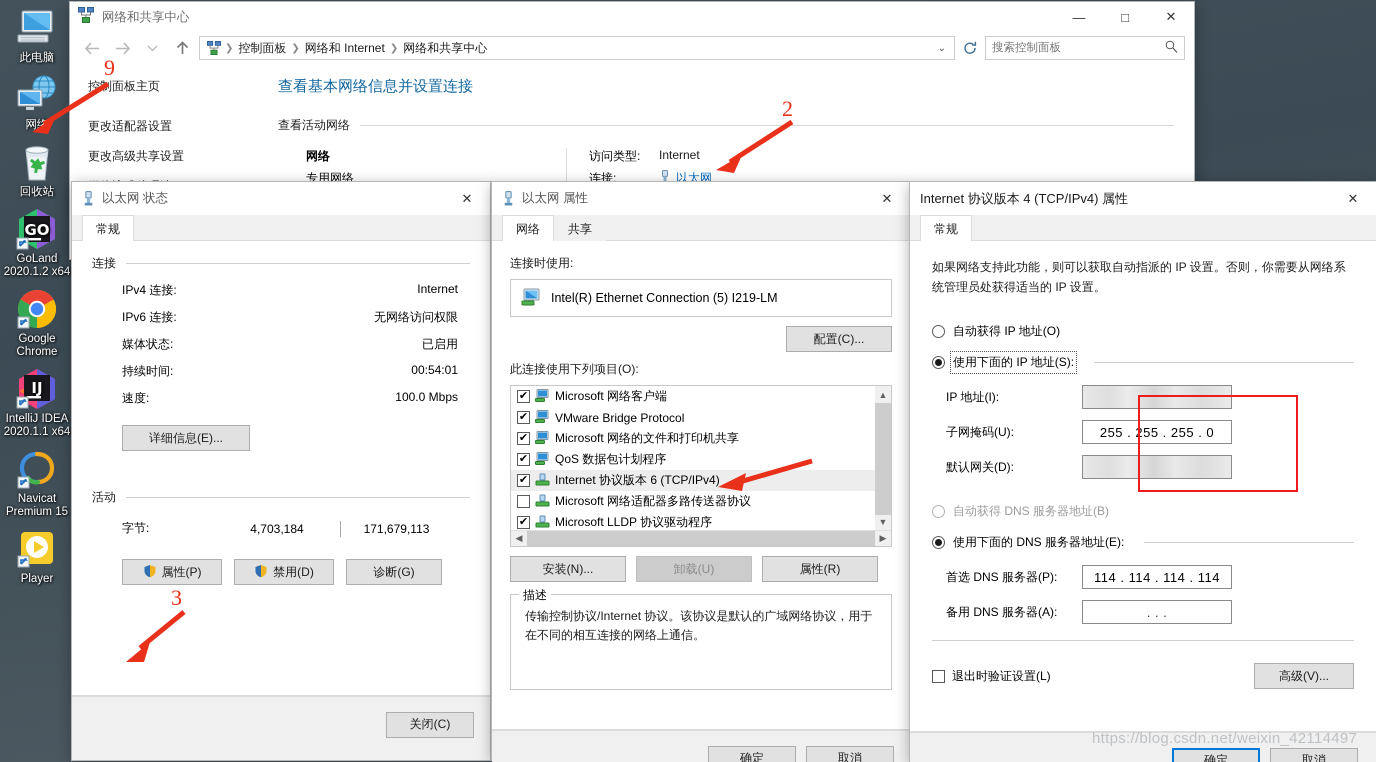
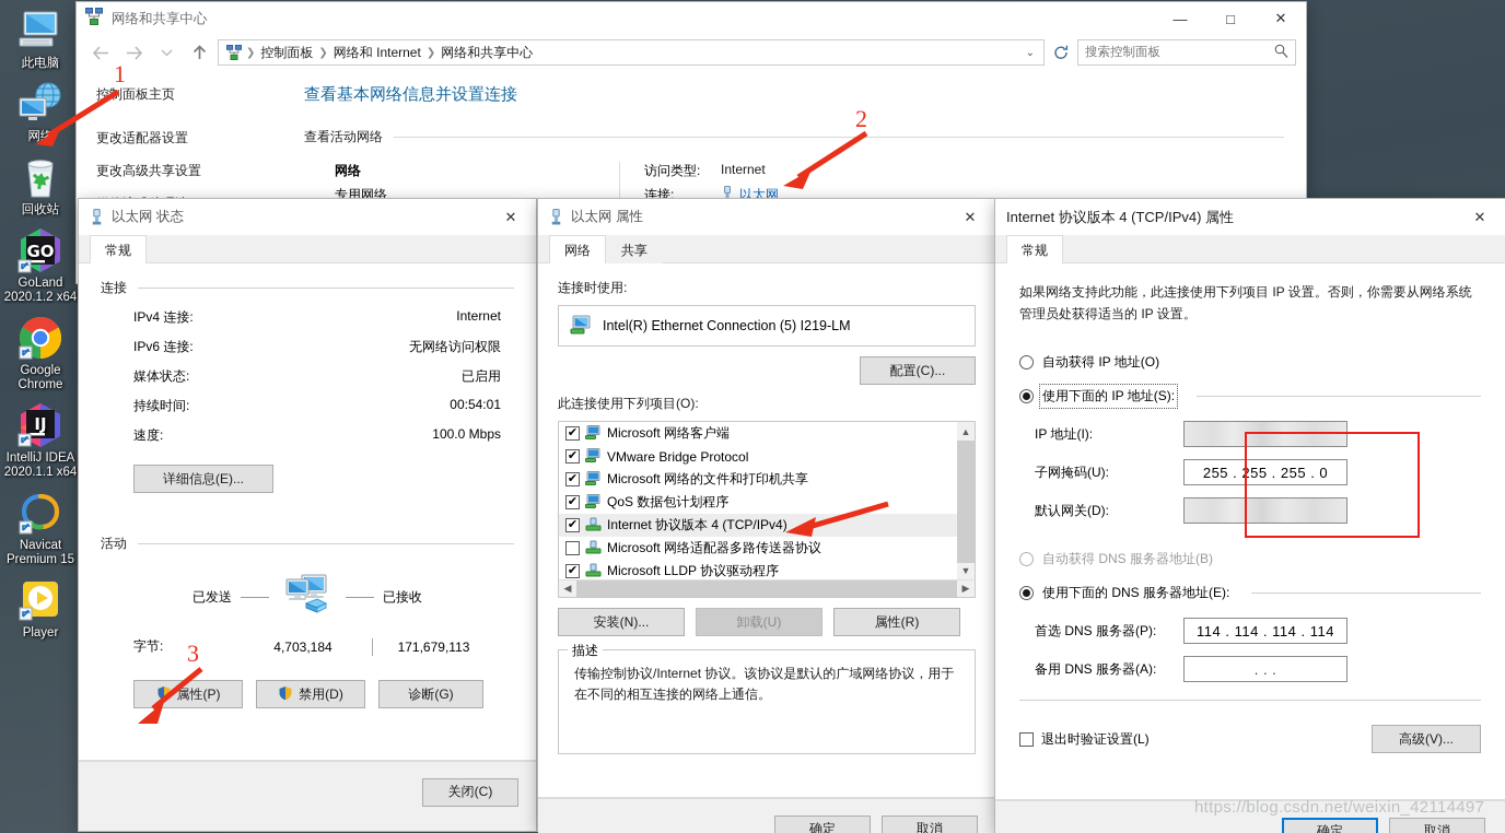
  此电脑
  回收站
  GO
  GoLand 2020.1.2 x64
  Google Chrome
  IJ
  IntelliJ IDEA 2020.1.1 x64
  Navicat Premium 15
  Player
  网络和共享中心
  —
  □
  ✕
  ❯
  控制面板
  ❯
  网络和 Internet
  ❯
  网络和共享中心
  ⌄
  搜索控制面板
  控面板主页
  更改适配器设置
  更改高级共享设置
  查看基本网络信息并设置连接
  查看活动网络
  网络
  专用网络
  访问类型:
  Internet
  连接:
  以太网
  以太网 状态
  ✕
  常规
  连接
  IPv4 连接:
  Internet
  IPv6 连接:
  无网络访问权限
  媒体状态:
  已启用
  持续时间:
  00:54:01
  速度:
  100.0 Mbps
  详细信息(E)...
  活动
+ 已发送
+ 已接收
  字节:
  4,703,184
  171,679,113
  属性(P)
  禁用(D)
  诊断(G)
  关闭(C)
  以太网 属性
  ✕
  网络
  共享
  连接时使用:
  Intel(R) Ethernet Connection (5) I219-LM
  配置(C)...
  此连接使用下列项目(O):
  ✔
  Microsoft 网络客户端
  ✔
  VMware Bridge Protocol
  ✔
  Microsoft 网络的文件和打印机共享
  ✔
  QoS 数据包计划程序
  ✔
- Internet 协议版本 6 (TCP/IPv4)
+ Internet 协议版本 4 (TCP/IPv4)
  Microsoft 网络适配器多路传送器协议
  ✔
  Microsoft LLDP 协议驱动程序
  ▲
  ▼
  ◀
  ▶
  安装(N)...
  卸载(U)
  属性(R)
  描述
  传输控制协议/Internet 协议。该协议是默认的广域网络协议，用于在不同的相互连接的网络上通信。
  确定
  取消
  Internet 协议版本 4 (TCP/IPv4) 属性
  ✕
  常规
- 如果网络支持此功能，则可以获取自动指派的 IP 设置。否则，你需要从网络系统管理员处获得适当的 IP 设置。
+ 如果网络支持此功能，此连接使用下列项目 IP 设置。否则，你需要从网络系统管理员处获得适当的 IP 设置。
  自动获得 IP 地址(O)
  使用下面的 IP 地址(S):
  IP 地址(I):
  子网掩码(U):
  255 . 255 . 255 . 0
  默认网关(D):
  自动获得 DNS 服务器地址(B)
  使用下面的 DNS 服务器地址(E):
  首选 DNS 服务器(P):
  114 . 114 . 114 . 114
  备用 DNS 服务器(A):
  . . .
  退出时验证设置(L)
  高级(V)...
  确定
  取消
- 9
+ 1
  2
  3
  https://blog.csdn.net/weixin_42114497
